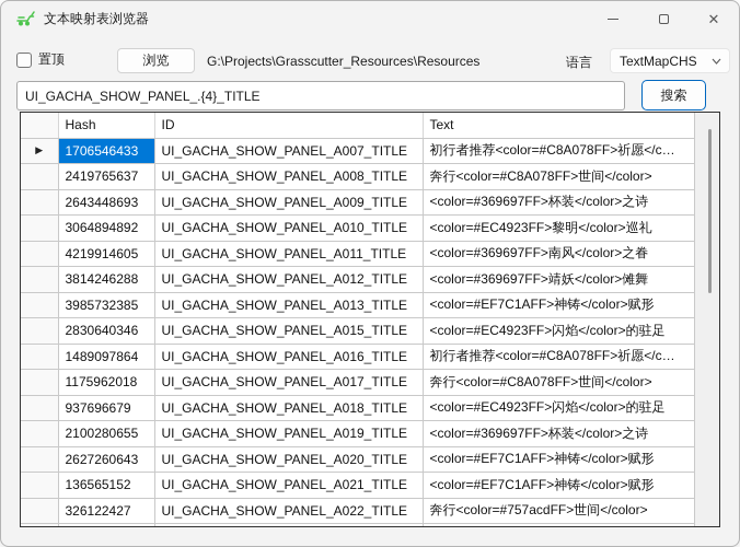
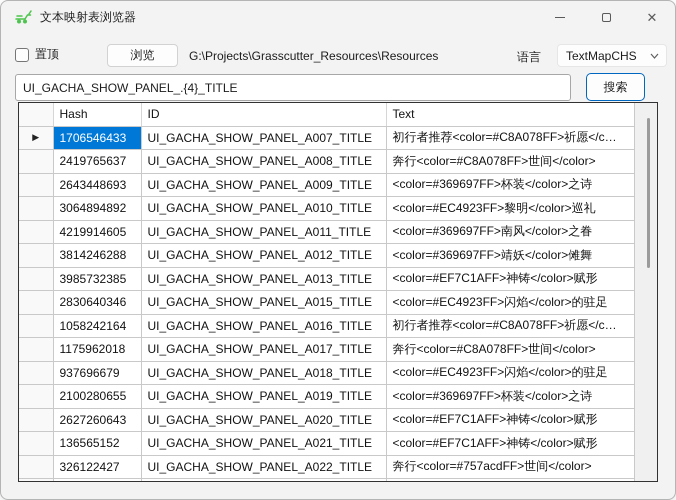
  文本映射表浏览器
  ✕
  置顶
  浏览
  G:\Projects\Grasscutter_Resources\Resources
  语言
  TextMapCHS
  UI_GACHA_SHOW_PANEL_.{4}_TITLE
  搜索
  	Hash	ID	Text
  ▶	1706546433	UI_GACHA_SHOW_PANEL_A007_TITLE	初行者推荐<color=#C8A078FF>祈愿</c…
  	2419765637	UI_GACHA_SHOW_PANEL_A008_TITLE	奔行<color=#C8A078FF>世间</color>
  	2643448693	UI_GACHA_SHOW_PANEL_A009_TITLE	<color=#369697FF>杯装</color>之诗
  	3064894892	UI_GACHA_SHOW_PANEL_A010_TITLE	<color=#EC4923FF>黎明</color>巡礼
  	4219914605	UI_GACHA_SHOW_PANEL_A011_TITLE	<color=#369697FF>南风</color>之眷
  	3814246288	UI_GACHA_SHOW_PANEL_A012_TITLE	<color=#369697FF>靖妖</color>傩舞
  	3985732385	UI_GACHA_SHOW_PANEL_A013_TITLE	<color=#EF7C1AFF>神铸</color>赋形
  	2830640346	UI_GACHA_SHOW_PANEL_A015_TITLE	<color=#EC4923FF>闪焰</color>的驻足
- 	1489097864	UI_GACHA_SHOW_PANEL_A016_TITLE	初行者推荐<color=#C8A078FF>祈愿</c…
+ 	1058242164	UI_GACHA_SHOW_PANEL_A016_TITLE	初行者推荐<color=#C8A078FF>祈愿</c…
  	1175962018	UI_GACHA_SHOW_PANEL_A017_TITLE	奔行<color=#C8A078FF>世间</color>
  	937696679	UI_GACHA_SHOW_PANEL_A018_TITLE	<color=#EC4923FF>闪焰</color>的驻足
  	2100280655	UI_GACHA_SHOW_PANEL_A019_TITLE	<color=#369697FF>杯装</color>之诗
  	2627260643	UI_GACHA_SHOW_PANEL_A020_TITLE	<color=#EF7C1AFF>神铸</color>赋形
  	136565152	UI_GACHA_SHOW_PANEL_A021_TITLE	<color=#EF7C1AFF>神铸</color>赋形
  	326122427	UI_GACHA_SHOW_PANEL_A022_TITLE	奔行<color=#757acdFF>世间</color>
